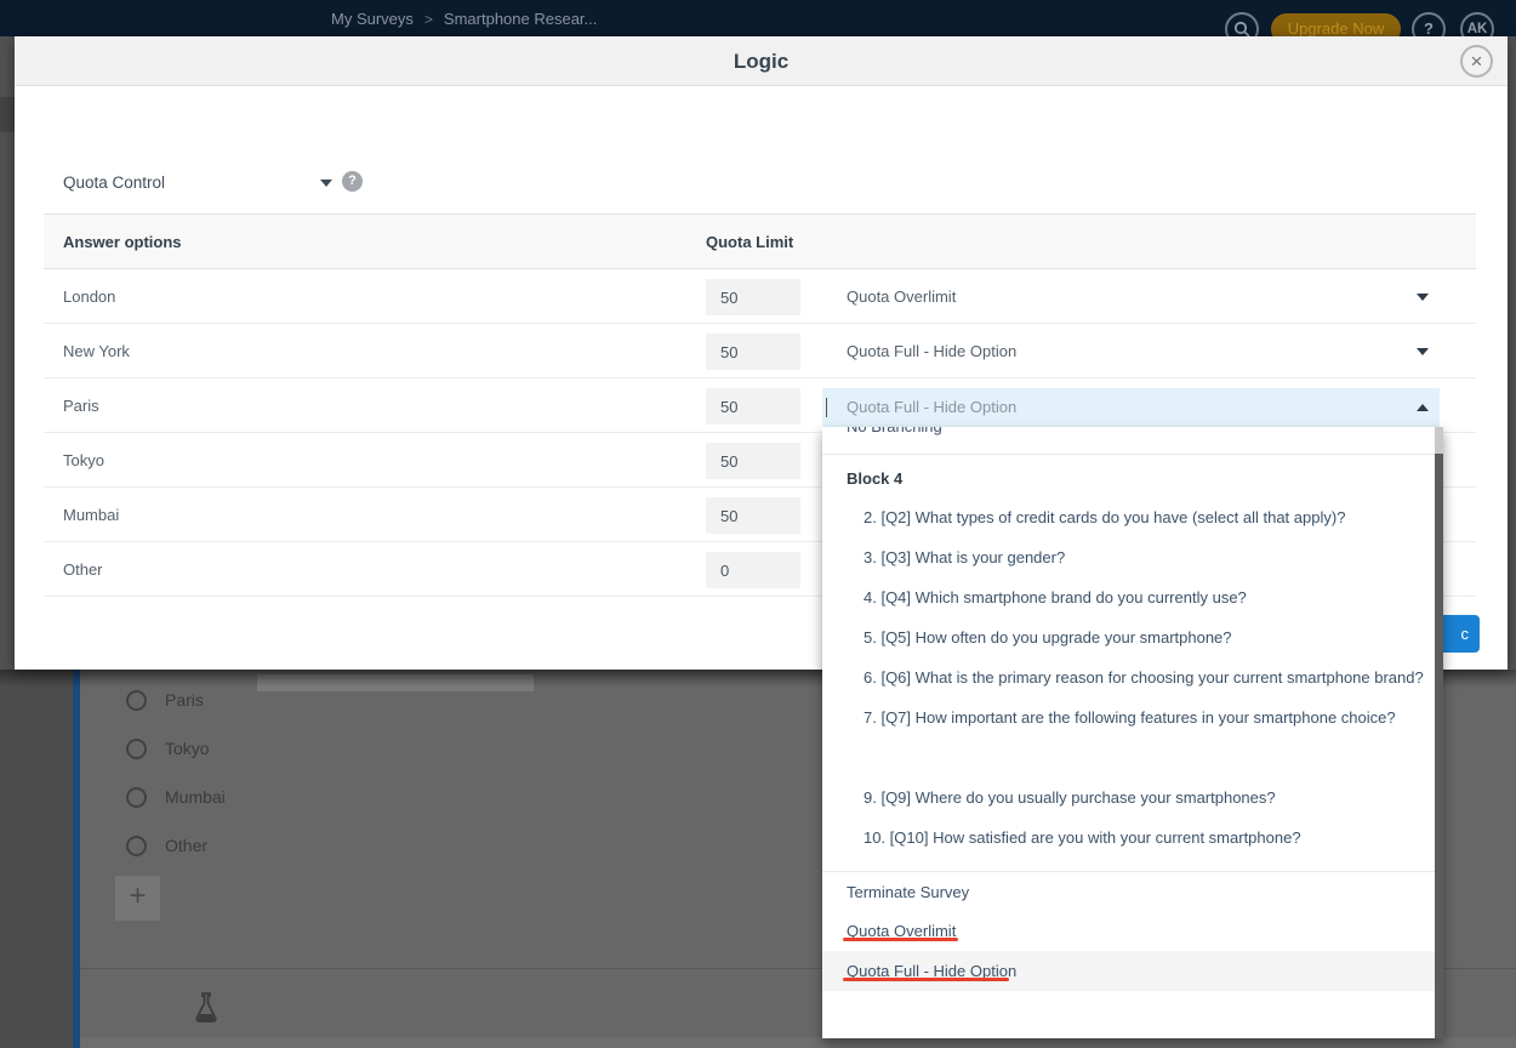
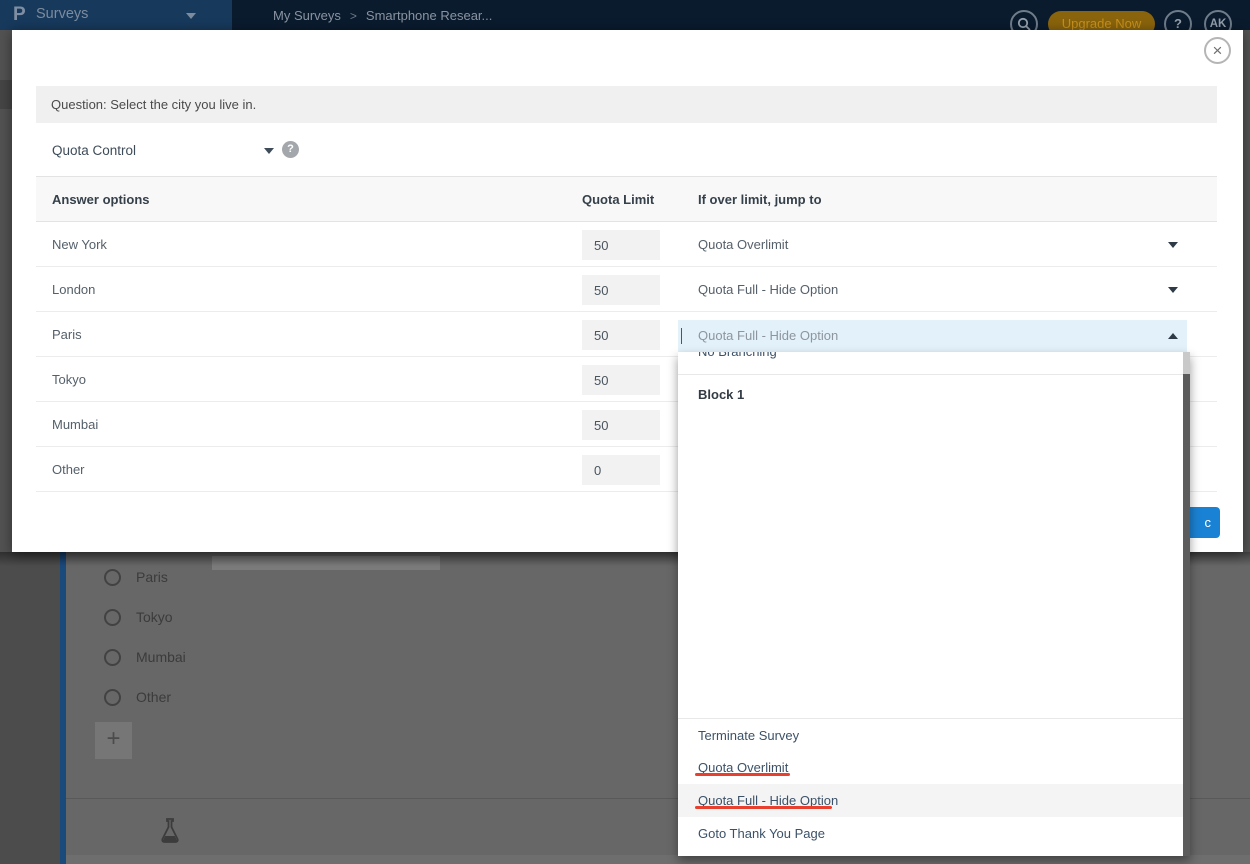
+ P
+ Surveys
  My Surveys > Smartphone Resear...
  Upgrade Now
  ?
  AK
  Paris
  Tokyo
  Mumbai
  Other
  +
- Logic
  ×
+ Question: Select the city you live in.
  Quota Control
  ?
  Answer options
  Quota Limit
+ If over limit, jump to
- London
+ New York
  50
  Quota Overlimit
- New York
+ London
  50
  Quota Full - Hide Option
  Paris
  50
  Tokyo
  50
  Mumbai
  50
  Other
  0
  c
  Quota Full - Hide Option
  No Branching
- Block 4
+ Block 1
- 2. [Q2] What types of credit cards do you have (select all that apply)?
- 3. [Q3] What is your gender?
- 4. [Q4] Which smartphone brand do you currently use?
- 5. [Q5] How often do you upgrade your smartphone?
- 6. [Q6] What is the primary reason for choosing your current smartphone brand?
- 7. [Q7] How important are the following features in your smartphone choice?
- 9. [Q9] Where do you usually purchase your smartphones?
- 10. [Q10] How satisfied are you with your current smartphone?
  Terminate Survey
  Quota Overlimit
  Quota Full - Hide Option
+ Goto Thank You Page
